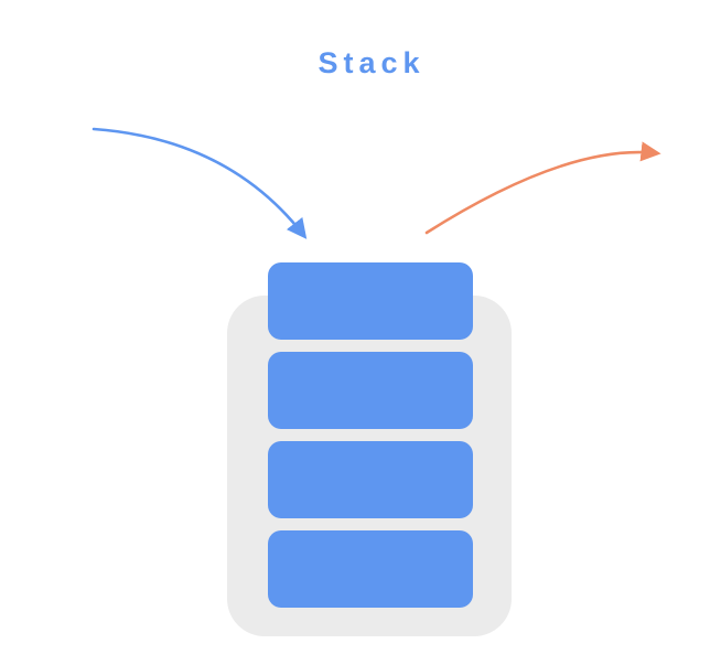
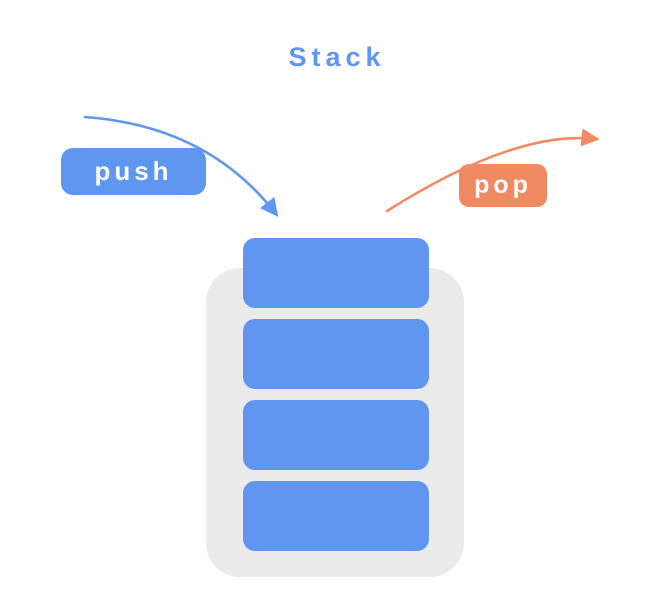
  Stack
+ push
+ pop
